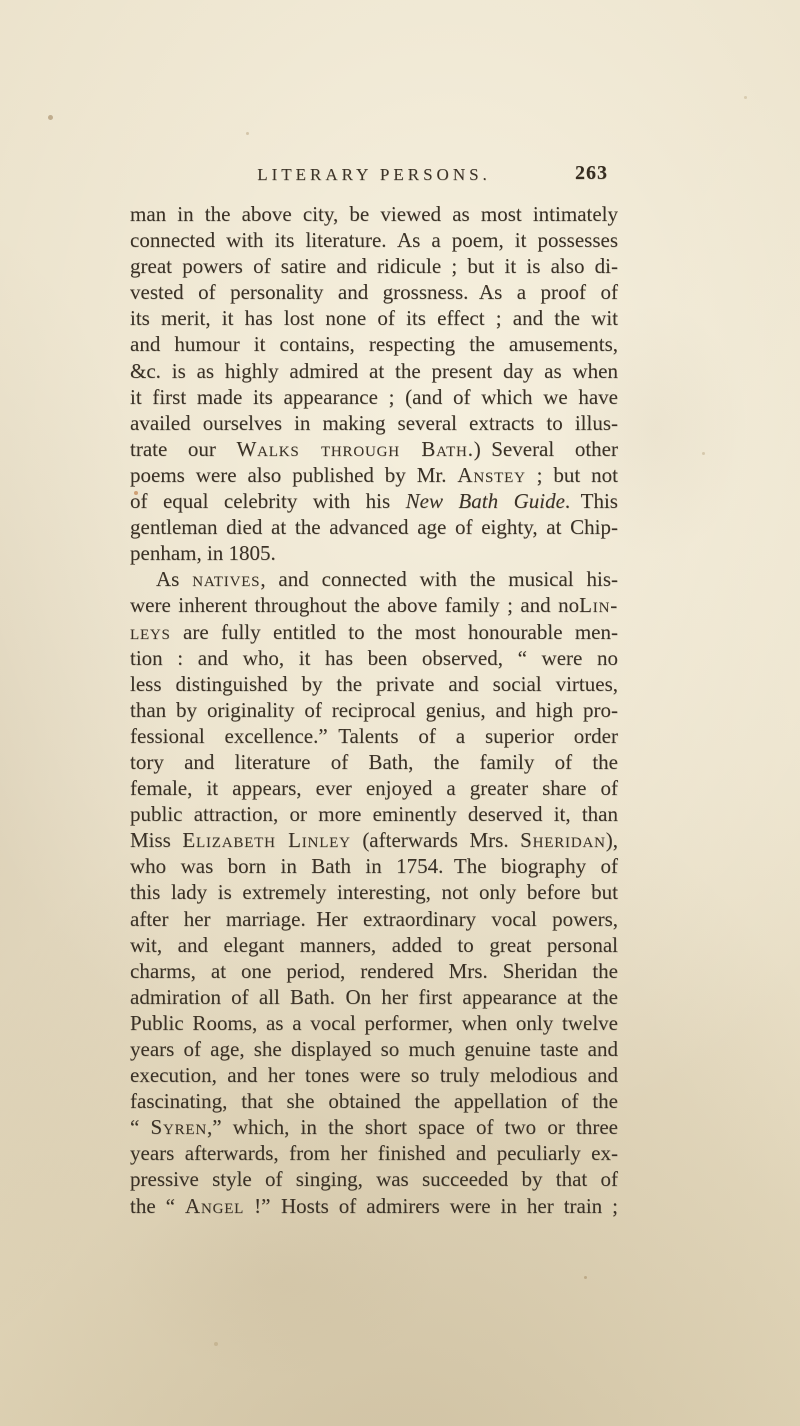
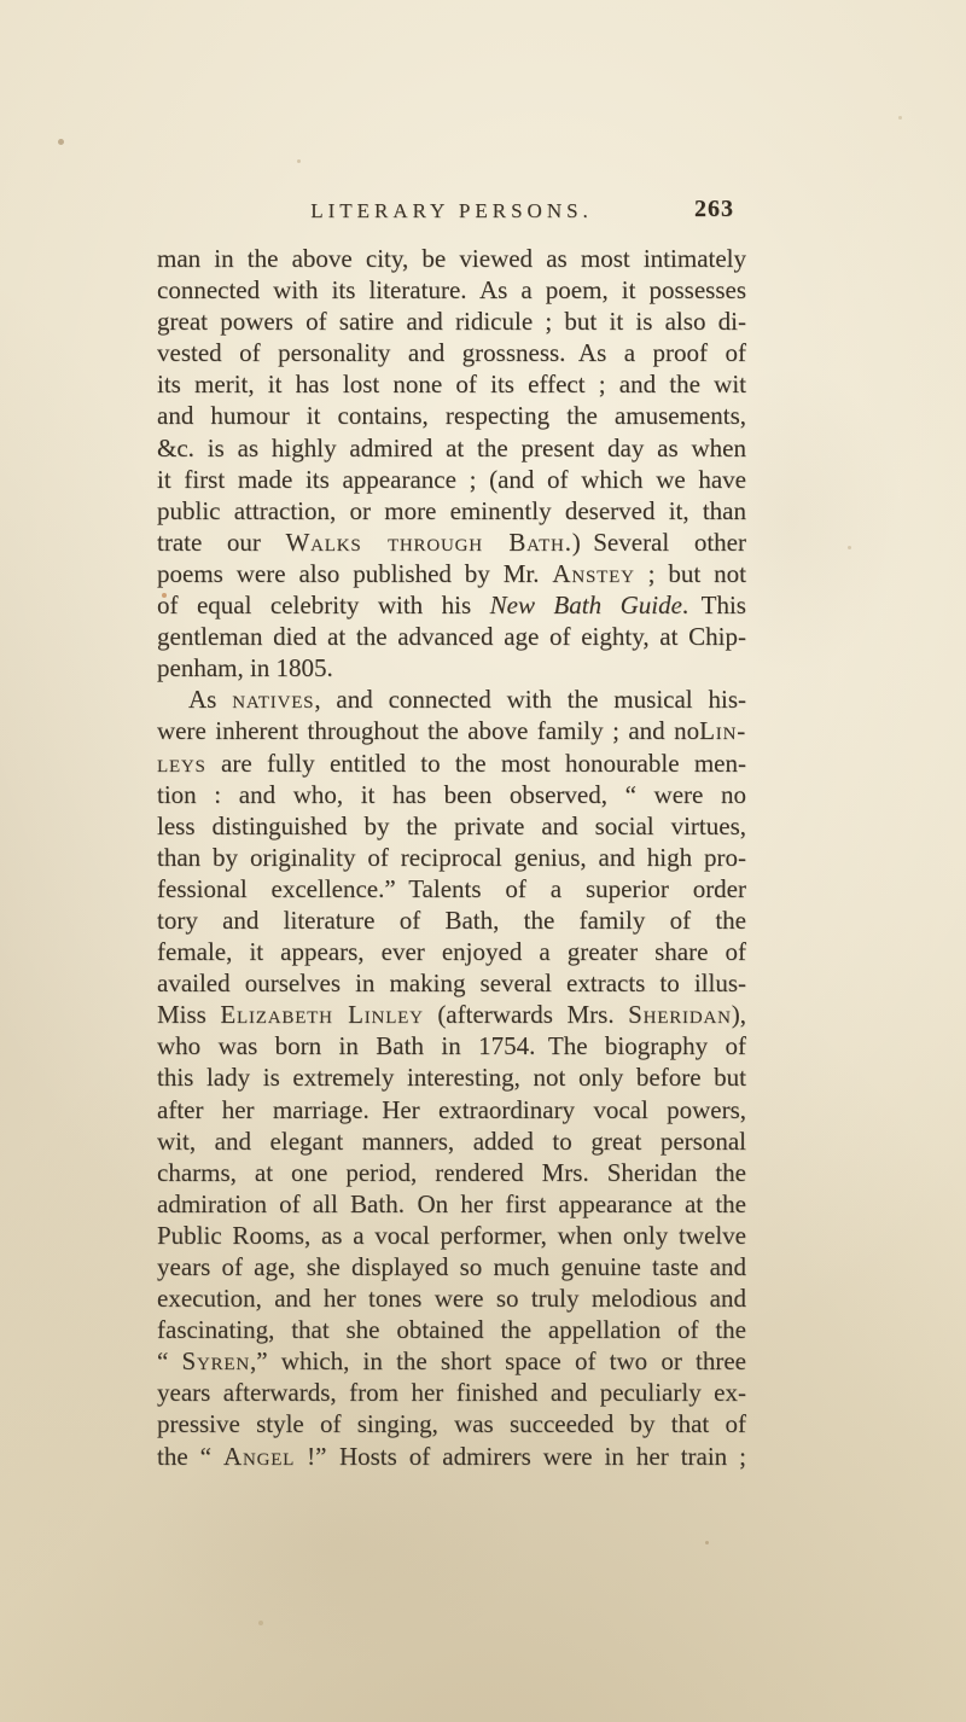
  LITERARY PERSONS.
  263
  man in the above city, be viewed as most intimately
  connected with its literature. As a poem, it possesses
  great powers of satire and ridicule ; but it is also di-
  vested of personality and grossness. As a proof of
  its merit, it has lost none of its effect ; and the wit
  and humour it contains, respecting the amusements,
  &c. is as highly admired at the present day as when
  it first made its appearance ; (and of which we have
- availed ourselves in making several extracts to illus-
+ public attraction, or more eminently deserved it, than
  trate our Walks through Bath.) Several other
  poems were also published by Mr. Anstey ; but not
  of equal celebrity with his New Bath Guide. This
  gentleman died at the advanced age of eighty, at Chip-
  penham, in 1805.
  As natives, and connected with the musical his-
  were inherent throughout the above family ; and noLin-
  leys are fully entitled to the most honourable men-
  tion : and who, it has been observed, “ were no
  less distinguished by the private and social virtues,
  than by originality of reciprocal genius, and high pro-
  fessional excellence.” Talents of a superior order
  tory and literature of Bath, the family of the
  female, it appears, ever enjoyed a greater share of
- public attraction, or more eminently deserved it, than
+ availed ourselves in making several extracts to illus-
  Miss Elizabeth Linley (afterwards Mrs. Sheridan),
  who was born in Bath in 1754. The biography of
  this lady is extremely interesting, not only before but
  after her marriage. Her extraordinary vocal powers,
  wit, and elegant manners, added to great personal
  charms, at one period, rendered Mrs. Sheridan the
  admiration of all Bath. On her first appearance at the
  Public Rooms, as a vocal performer, when only twelve
  years of age, she displayed so much genuine taste and
  execution, and her tones were so truly melodious and
  fascinating, that she obtained the appellation of the
  “ Syren,” which, in the short space of two or three
  years afterwards, from her finished and peculiarly ex-
  pressive style of singing, was succeeded by that of
  the “ Angel !” Hosts of admirers were in her train ;
